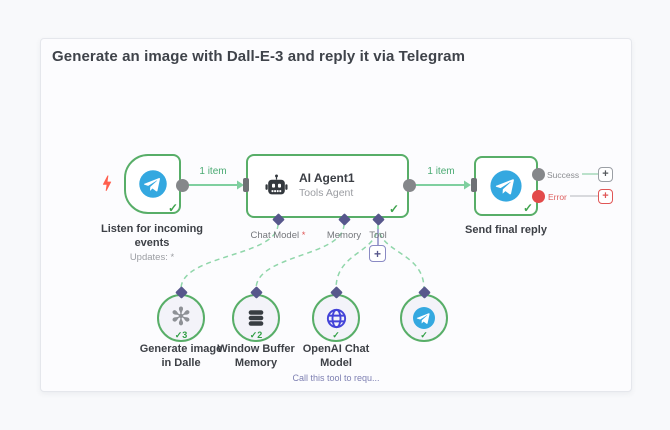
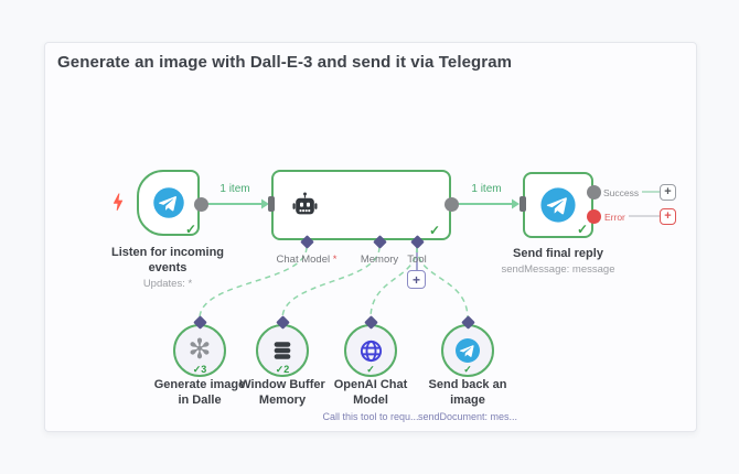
- Generate an image with Dall-E-3 and reply it via Telegram
+ Generate an image with Dall-E-3 and send it via Telegram
  ✓
  1 item
- AI Agent1
- Tools Agent
  ✓
  Chat Model *
  Memory
  Tool
  +
  1 item
  ✓
  Success
  Error
  +
  +
  Listen for incoming events
  Updates: *
  Send final reply
+ sendMessage: message
  ✻
  ✓3
  ✓2
  ✓
  ✓
  Generate image in Dalle
  Window Buffer Memory
  OpenAI Chat Model
  Call this tool to requ...
+ Send back an image
+ sendDocument: mes...
